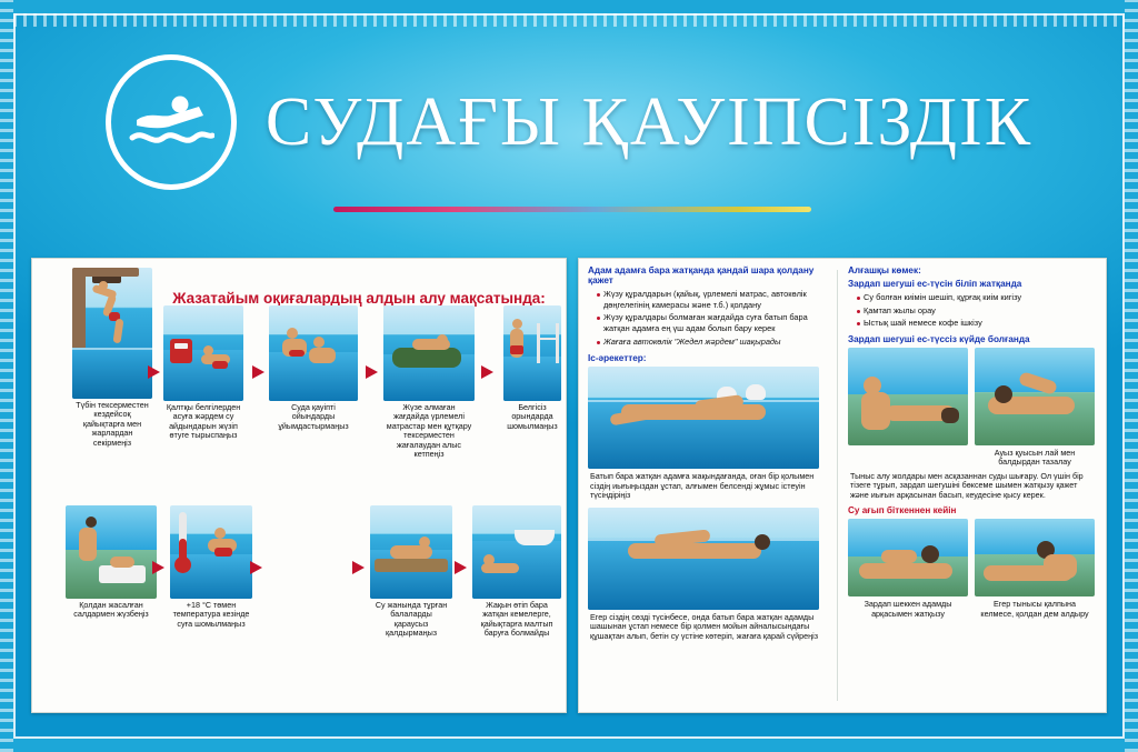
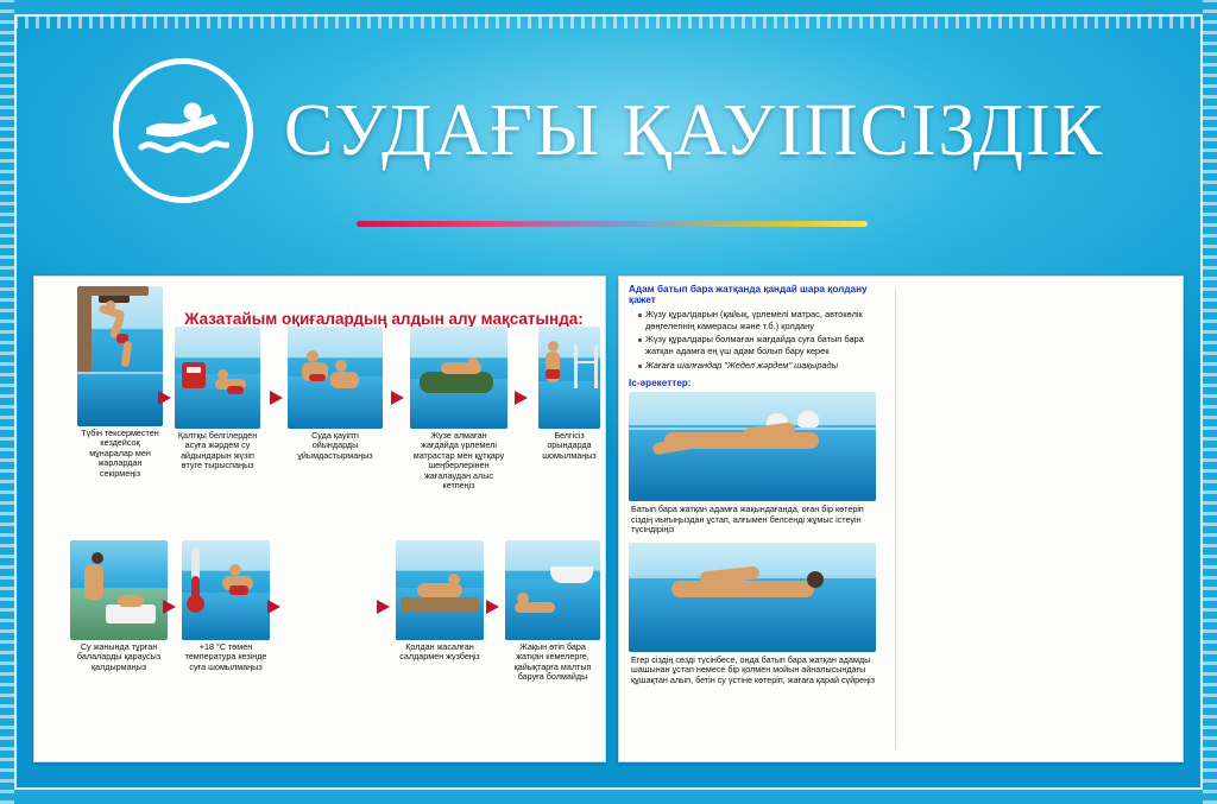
  СУДАҒЫ ҚАУІПСІЗДІК
- Түбін тексерместен кездейсоқ қайықтарға мен жарлардан секірмеңіз
+ Түбін тексерместен кездейсоқ мұнаралар мен жарлардан секірмеңіз
  Жазатайым оқиғалардың алдын алу мақсатында:
  Қалтқы белгілерден асуға жәрдем су айдындарын жүзіп өтуге тырыспаңыз
  Суда қауіпті ойындарды ұйымдастырмаңыз
- Жүзе алмаған жағдайда үрлемелі матрастар мен құтқару тексерместен жағалаудан алыс кетпеңіз
+ Жүзе алмаған жағдайда үрлемелі матрастар мен құтқару шеңберлерінен жағалаудан алыс кетпеңіз
  Белгісіз орындарда шомылмаңыз
- Қолдан жасалған салдармен жүзбеңіз
+ Су жанында тұрған балаларды қараусыз қалдырмаңыз
  +18 °C төмен температура кезінде суға шомылмаңыз
- Су жанында тұрған балаларды қараусыз қалдырмаңыз
+ Қолдан жасалған салдармен жүзбеңіз
  Жақын өтіп бара жатқан кемелерге, қайықтарға малтып баруға болмайды
- Адам адамға бара жатқанда қандай шара қолдану қажет
+ Адам батып бара жатқанда қандай шара қолдану қажет
  Жүзу құралдарын (қайық, үрлемелі матрас, автокөлік дөңгелегінің камерасы және т.б.) қолдану
  Жүзу құралдары болмаған жағдайда суға батып бара жатқан адамға ең үш адам болып бару керек
- Жағаға автокөлік "Жедел жәрдем" шақырады
+ Жағаға шалғандар "Жедел жәрдем" шақырады
  Іс-әрекеттер:
- Батып бара жатқан адамға жақындағанда, оған бір қолымен сіздің иығыңыздан ұстап, алғымен белсенді жұмыс істеуін түсіндіріңіз
+ Батып бара жатқан адамға жақындағанда, оған бір көтеріп сіздің иығыңыздан ұстап, алғымен белсенді жұмыс істеуін түсіндіріңіз
  Егер сіздің сөзді түсінбесе, онда батып бара жатқан адамды шашынан ұстап немесе бір қолмен мойын айналысындағы құшақтан алып, бетін су үстіне көтеріп, жағаға қарай сүйреңіз
- Алғашқы көмек:
- Зардап шегуші ес-түсін біліп жатқанда
- Су болған киімін шешіп, құрғақ киім кигізу
- Қамтап жылы орау
- Ыстық шай немесе кофе ішкізу
- Зардап шегуші ес-түссіз күйде болғанда
- Ауыз қуысын лай мен балдырдан тазалау
- Тыныс алу жолдары мен асқазаннан суды шығару. Ол үшін бір тізеге тұрып, зардап шегушіні бөксеме шымен жатқызу қажет және иығын арқасынан басып, кеудесіне қысу керек.
- Су ағып біткеннен кейін
- Зардап шеккен адамды арқасымен жатқызу
- Егер тынысы қалпына келмесе, қолдан дем алдыру
